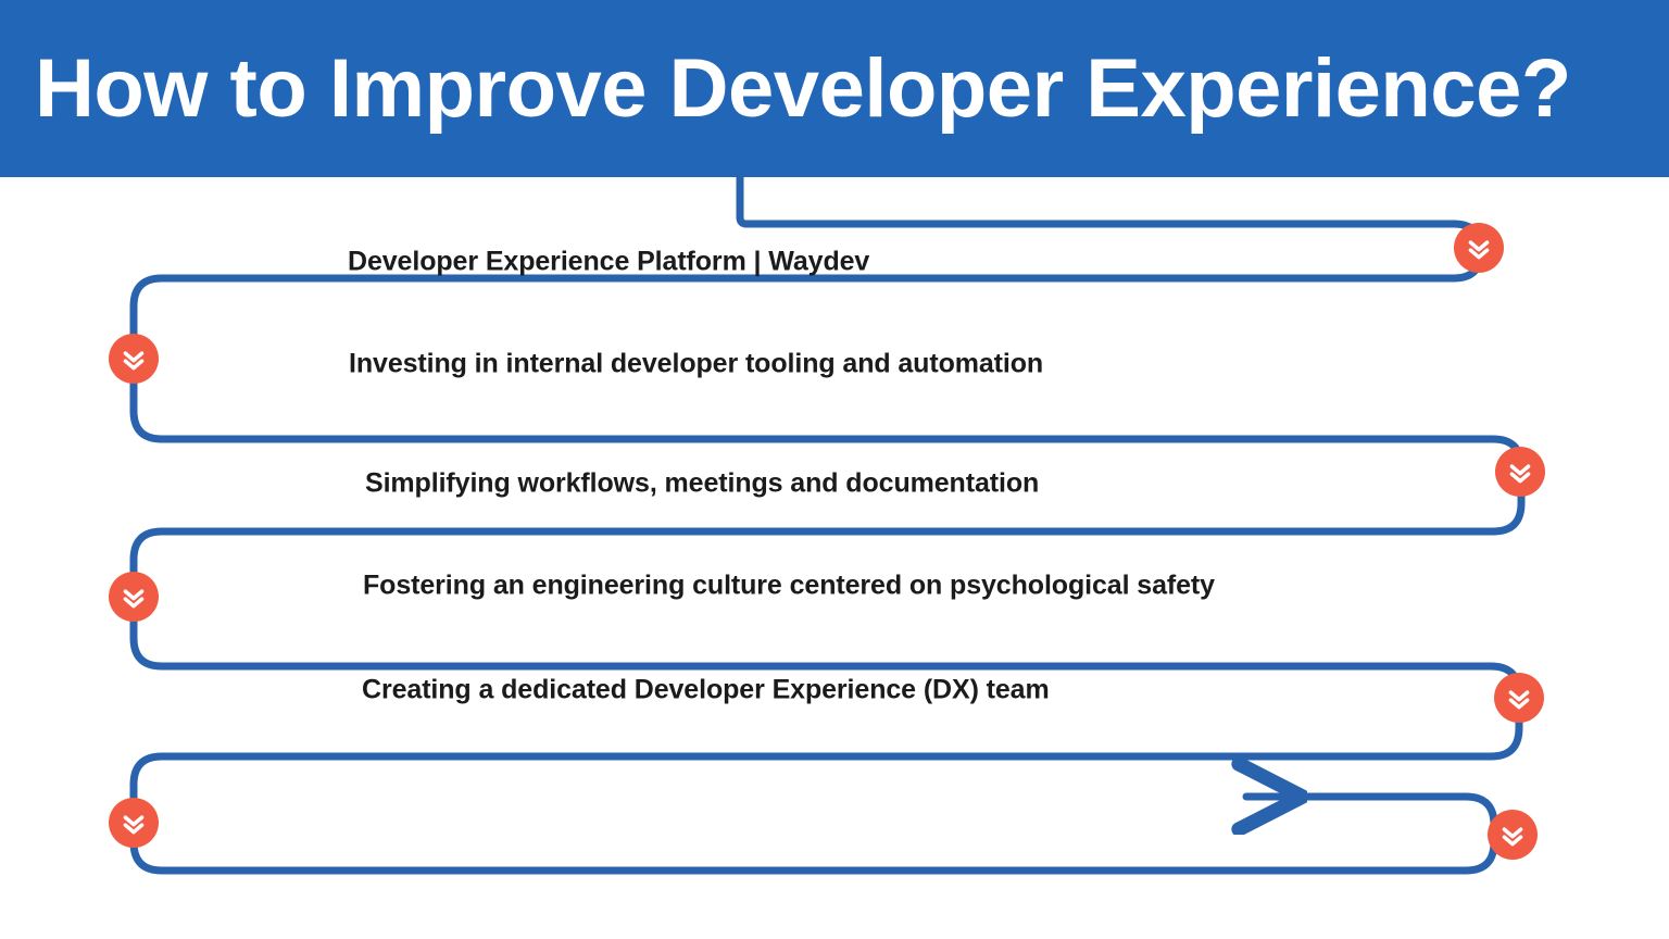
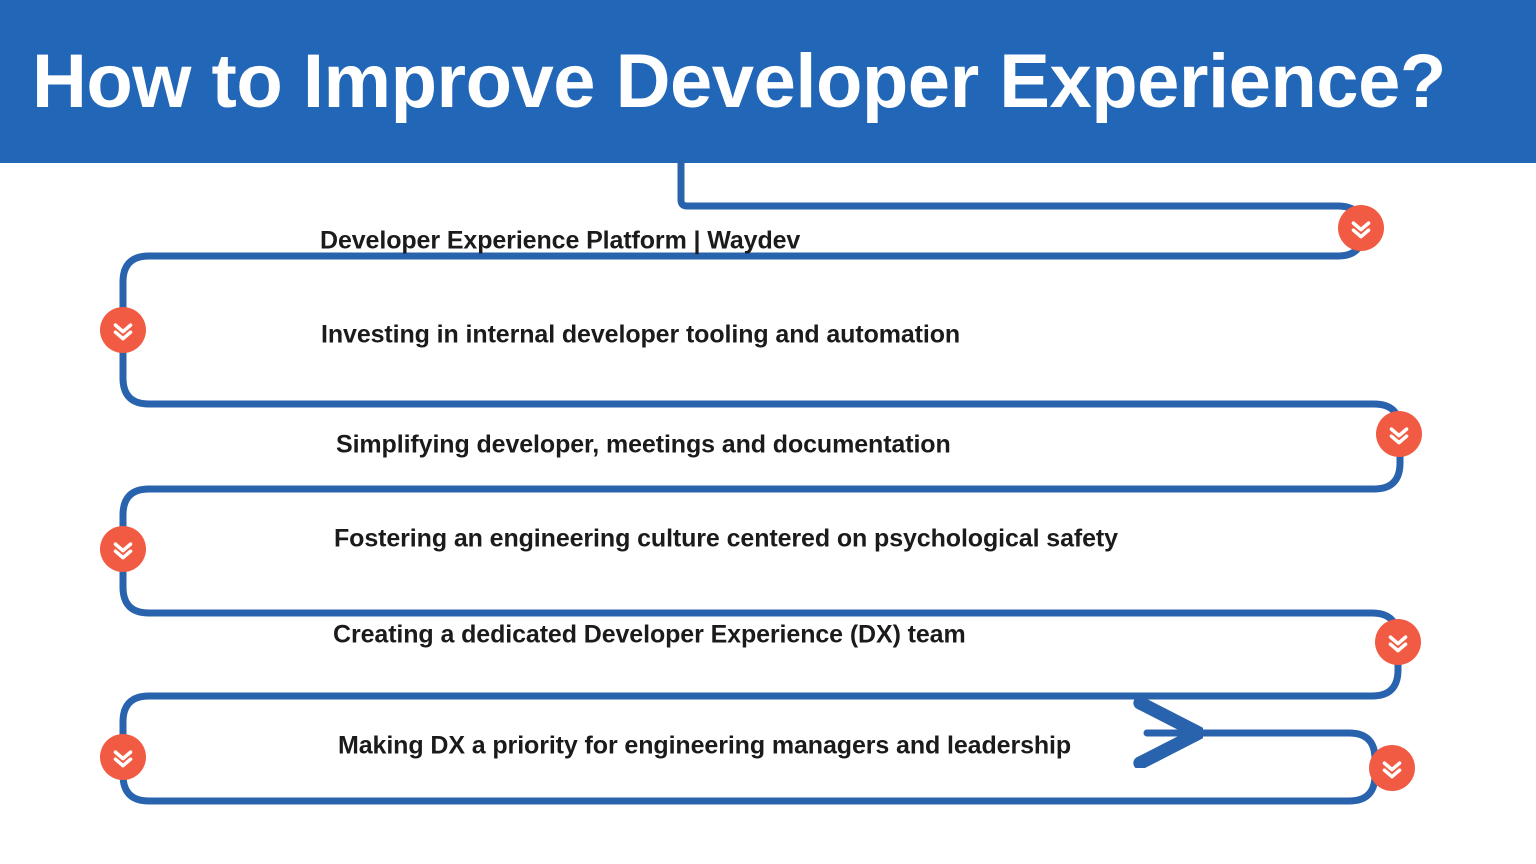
  How to Improve Developer Experience?
  Developer Experience Platform | Waydev
  Investing in internal developer tooling and automation
- Simplifying workflows, meetings and documentation
+ Simplifying developer, meetings and documentation
  Fostering an engineering culture centered on psychological safety
  Creating a dedicated Developer Experience (DX) team
+ Making DX a priority for engineering managers and leadership
